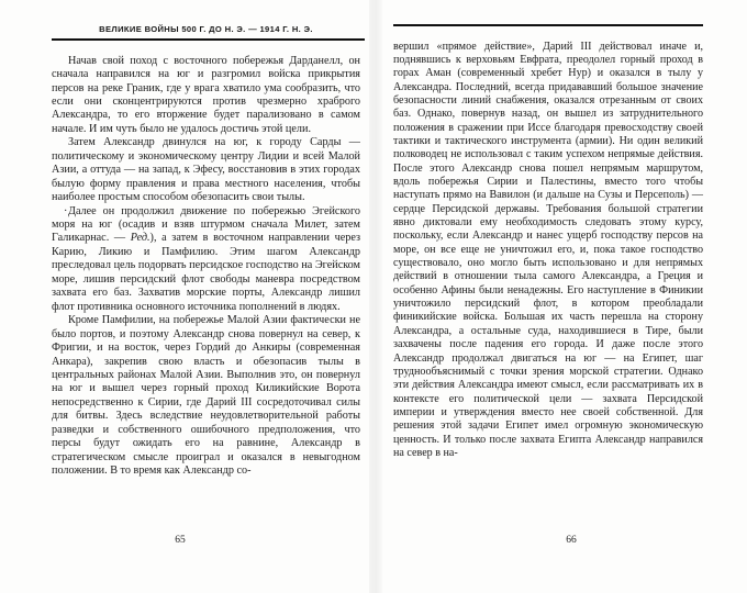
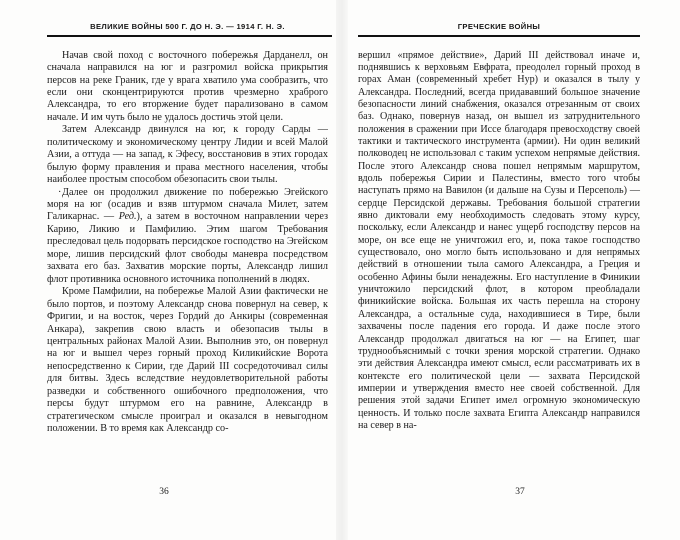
  ВЕЛИКИЕ ВОЙНЫ 500 Г. ДО Н. Э. — 1914 Г. Н. Э.
  Начав свой поход с восточного побережья Дарданелл, он сначала направился на юг и разгромил войска прикрытия персов на реке Граник, где у врага хватило ума сообразить, что если они сконцентрируются против чрезмерно храброго Александра, то его вторжение будет парализовано в самом начале. И им чуть было не удалось достичь этой цели.
  Затем Александр двинулся на юг, к городу Сарды — политическому и экономическому центру Лидии и всей Малой Азии, а оттуда — на запад, к Эфесу, восстановив в этих городах былую форму правления и права местного населения, чтобы наиболее простым способом обезопасить свои тылы.
- Далее он продолжил движение по побережью Эгейского моря на юг (осадив и взяв штурмом сначала Милет, затем Галикарнас. — Ред.), а затем в восточном направлении через Карию, Ликию и Памфилию. Этим шагом Александр преследовал цель подорвать персидское господство на Эгейском море, лишив персидский флот свободы маневра посредством захвата его баз. Захватив морские порты, Александр лишил флот противника основного источника пополнений в людях.
+ Далее он продолжил движение по побережью Эгейского моря на юг (осадив и взяв штурмом сначала Милет, затем Галикарнас. — Ред.), а затем в восточном направлении через Карию, Ликию и Памфилию. Этим шагом Требования преследовал цель подорвать персидское господство на Эгейском море, лишив персидский флот свободы маневра посредством захвата его баз. Захватив морские порты, Александр лишил флот противника основного источника пополнений в людях.
- Кроме Памфилии, на побережье Малой Азии фактически не было портов, и поэтому Александр снова повернул на север, к Фригии, и на восток, через Гордий до Анкиры (современная Анкара), закрепив свою власть и обезопасив тылы в центральных районах Малой Азии. Выполнив это, он повернул на юг и вышел через горный проход Киликийские Ворота непосредственно к Сирии, где Дарий III сосредоточивал силы для битвы. Здесь вследствие неудовлетворительной работы разведки и собственного ошибочного предположения, что персы будут ожидать его на равнине, Александр в стратегическом смысле проиграл и оказался в невыгодном положении. В то время как Александр со-
+ Кроме Памфилии, на побережье Малой Азии фактически не было портов, и поэтому Александр снова повернул на север, к Фригии, и на восток, через Гордий до Анкиры (современная Анкара), закрепив свою власть и обезопасив тылы в центральных районах Малой Азии. Выполнив это, он повернул на юг и вышел через горный проход Киликийские Ворота непосредственно к Сирии, где Дарий III сосредоточивал силы для битвы. Здесь вследствие неудовлетворительной работы разведки и собственного ошибочного предположения, что персы будут штурмом его на равнине, Александр в стратегическом смысле проиграл и оказался в невыгодном положении. В то время как Александр со-
- 65
+ 36
+ ГРЕЧЕСКИЕ ВОЙНЫ
  вершил «прямое действие», Дарий III действовал иначе и, поднявшись к верховьям Евфрата, преодолел горный проход в горах Аман (современный хребет Нур) и оказался в тылу у Александра. Последний, всегда придававший большое значение безопасности линий снабжения, оказался отрезанным от своих баз. Однако, повернув назад, он вышел из затруднительного положения в сражении при Иссе благодаря превосходству своей тактики и тактического инструмента (армии). Ни один великий полководец не использовал с таким успехом непрямые действия. После этого Александр снова пошел непрямым маршрутом, вдоль побережья Сирии и Палестины, вместо того чтобы наступать прямо на Вавилон (и дальше на Сузы и Персеполь) — сердце Персидской державы. Требования большой стратегии явно диктовали ему необходимость следовать этому курсу, поскольку, если Александр и нанес ущерб господству персов на море, он все еще не уничтожил его, и, пока такое господство существовало, оно могло быть использовано и для непрямых действий в отношении тыла самого Александра, а Греция и особенно Афины были ненадежны. Его наступление в Финикии уничтожило персидский флот, в котором преобладали финикийские войска. Большая их часть перешла на сторону Александра, а остальные суда, находившиеся в Тире, были захвачены после падения его города. И даже после этого Александр продолжал двигаться на юг — на Египет, шаг труднообъяснимый с точки зрения морской стратегии. Однако эти действия Александра имеют смысл, если рассматривать их в контексте его политической цели — захвата Персидской империи и утверждения вместо нее своей собственной. Для решения этой задачи Египет имел огромную экономическую ценность. И только после захвата Египта Александр направился на север в на-
- 66
+ 37
